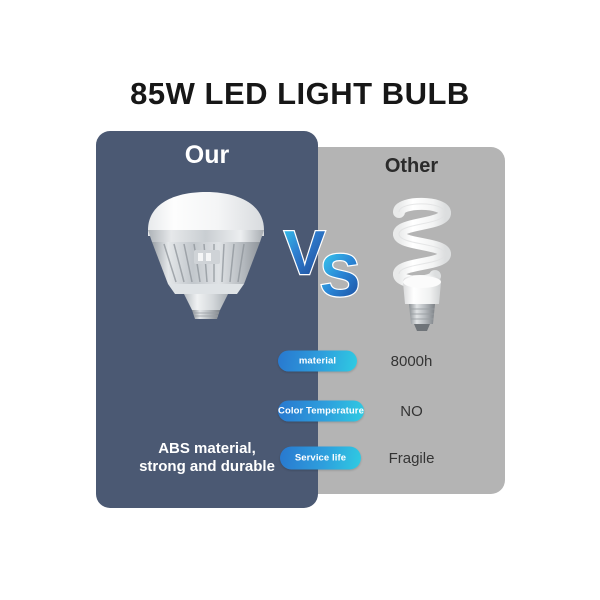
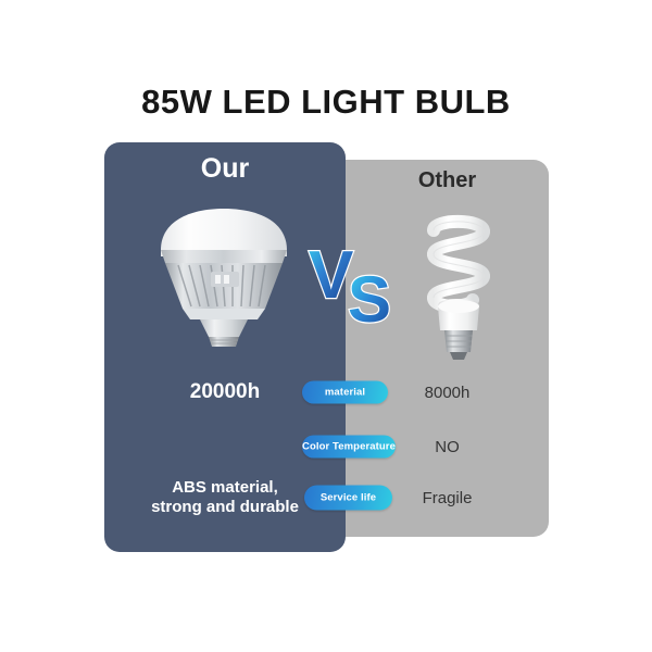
  85W LED LIGHT BULB
  Our
  Other
  V
  S
+ 20000h
  8000h
  material
  NO
  Color Temperature
  ABS material,
  strong and durable
  Fragile
  Service life
